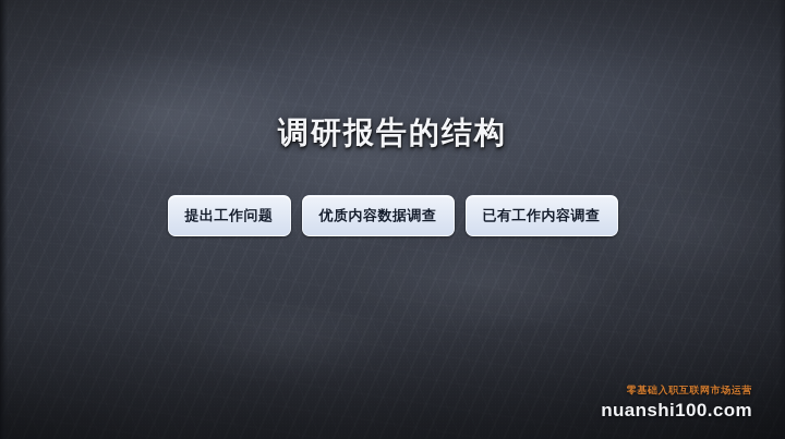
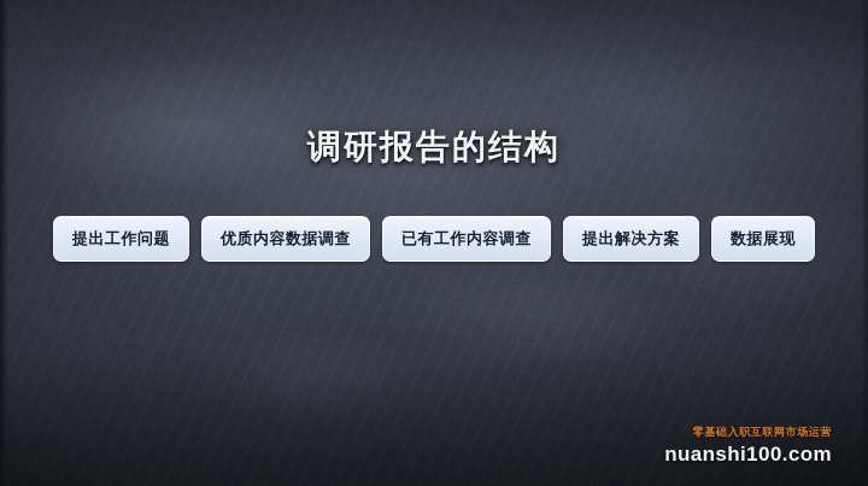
  调研报告的结构
  提出工作问题
  优质内容数据调查
  已有工作内容调查
+ 提出解决方案
+ 数据展现
  零基础入职互联网市场运营
  nuanshi100.com
